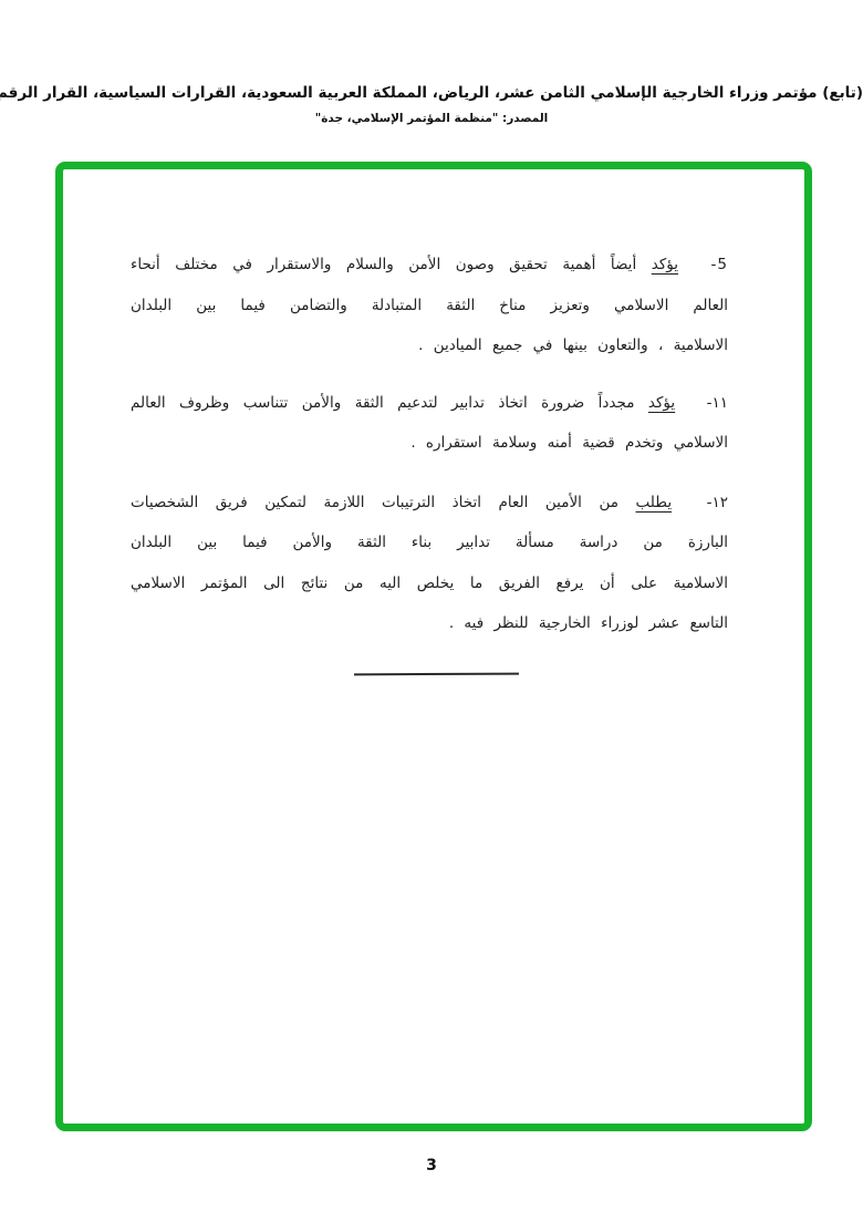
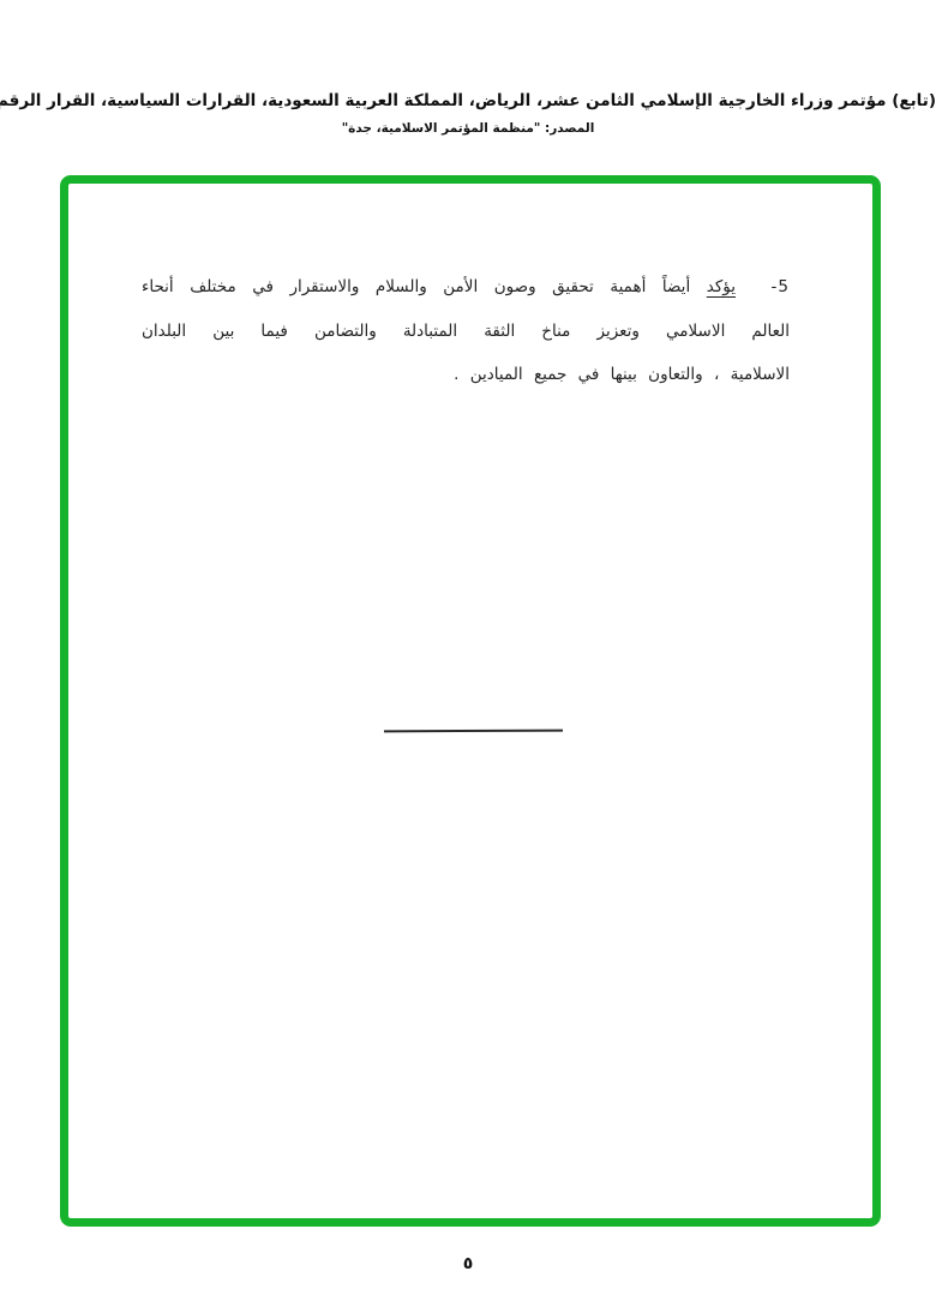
  (تابع) مؤتمر وزراء الخارجية الإسلامي الثامن عشر، الرياض، المملكة العربية السعودية، القرارات السياسية، القرار الرقم
- المصدر: "منظمة المؤتمر الإسلامي، جدة"
+ المصدر: "منظمة المؤتمر الاسلامية، جدة"
  5- يؤكد أيضاً أهمية تحقيق وصون الأمن والسلام والاستقرار في مختلف أنحاء
  العالم الاسلامي وتعزيز مناخ الثقة المتبادلة والتضامن فيما بين البلدان
  الاسلامية ، والتعاون بينها في جميع الميادين .
- ١١- يؤكد مجدداً ضرورة اتخاذ تدابير لتدعيم الثقة والأمن تتناسب وظروف العالم
- الاسلامي وتخدم قضية أمنه وسلامة استقراره .
- ١٢- يطلب من الأمين العام اتخاذ الترتيبات اللازمة لتمكين فريق الشخصيات
- البارزة من دراسة مسألة تدابير بناء الثقة والأمن فيما بين البلدان
- الاسلامية على أن يرفع الفريق ما يخلص اليه من نتائج الى المؤتمر الاسلامي
- التاسع عشر لوزراء الخارجية للنظر فيه .
- 3
+ ٥
